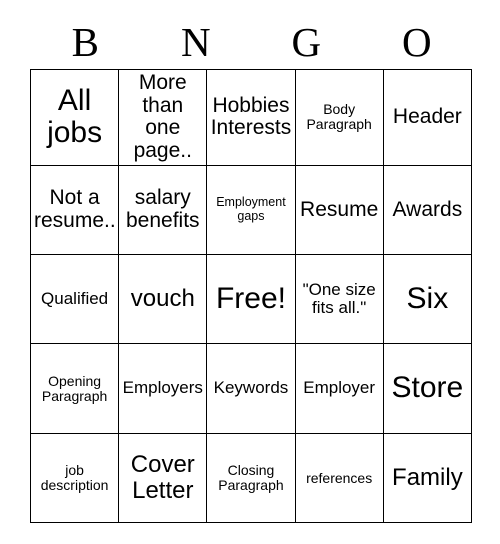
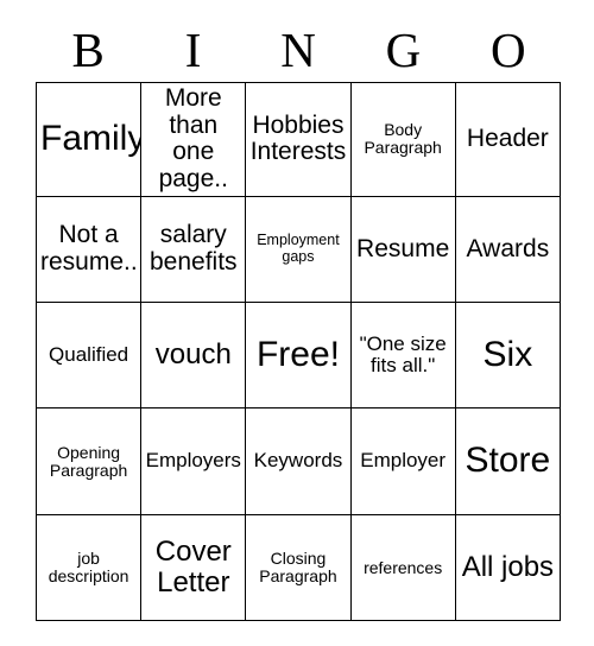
  B
+ I
  N
  G
  O
- All jobs	More than one page..	Hobbies Interests	Body Paragraph	Header
+ Family	More than one page..	Hobbies Interests	Body Paragraph	Header
  Not a resume..	salary benefits	Employment gaps	Resume	Awards
  Qualified	vouch	Free!	"One size fits all."	Six
  Opening Paragraph	Employers	Keywords	Employer	Store
- job description	Cover Letter	Closing Paragraph	references	Family
+ job description	Cover Letter	Closing Paragraph	references	All jobs
